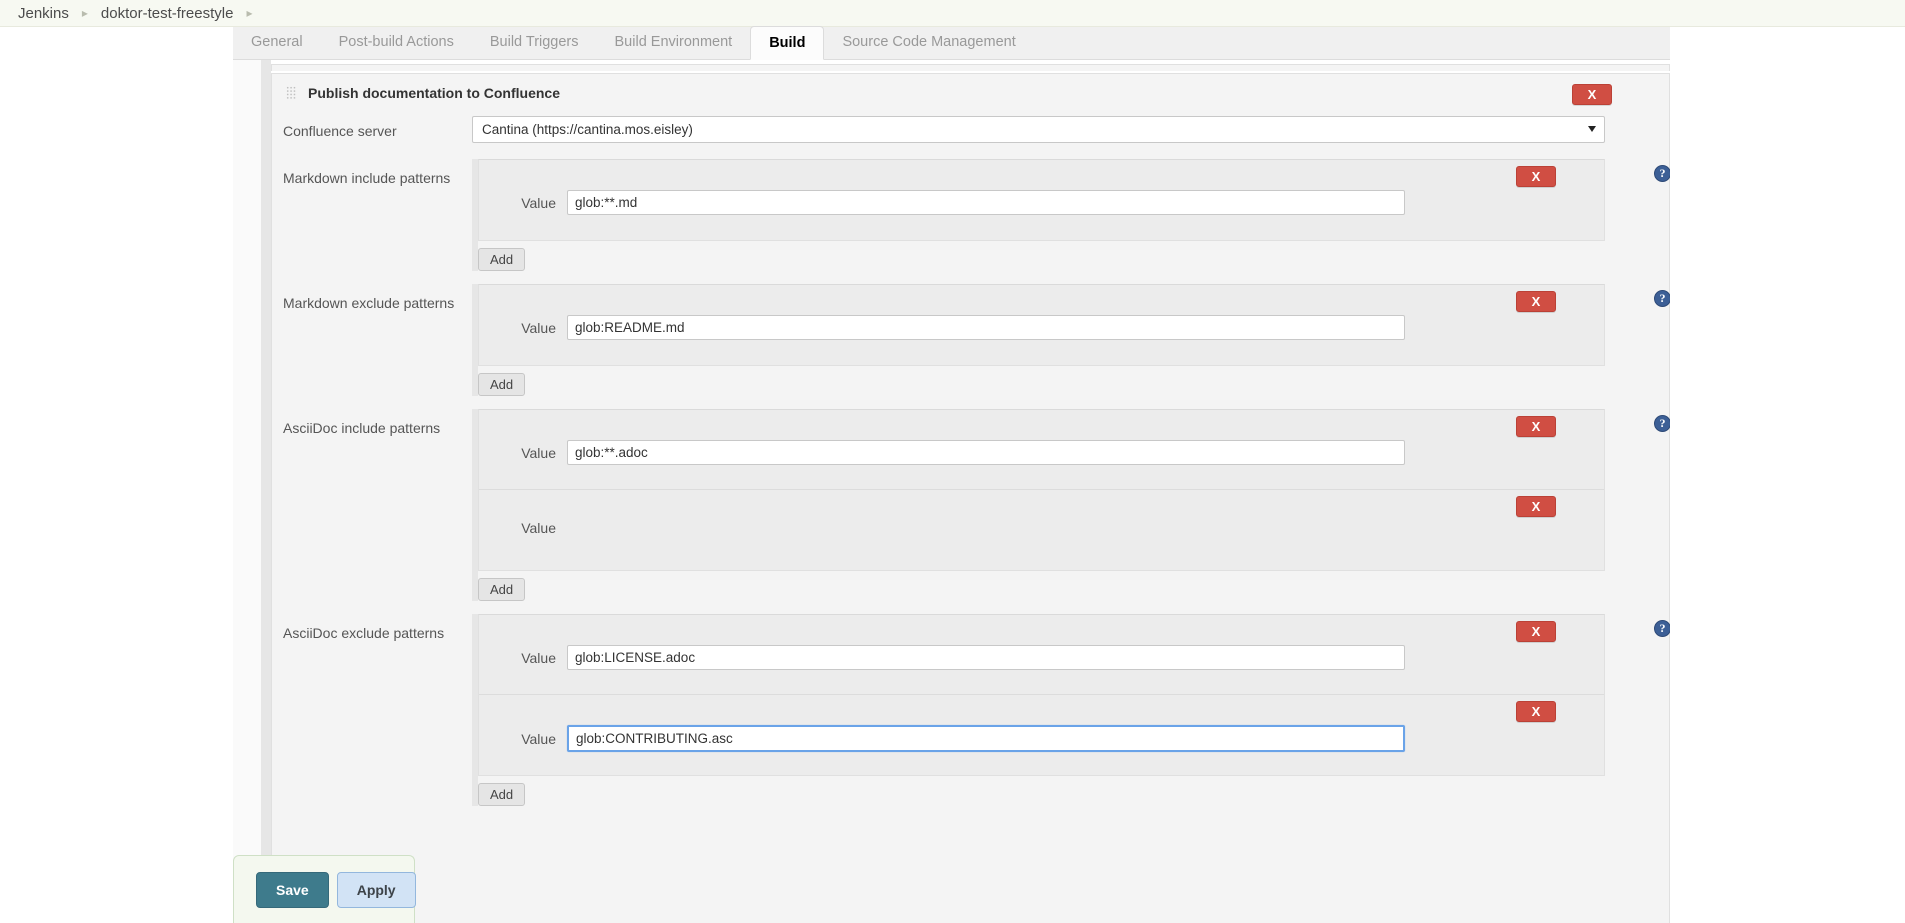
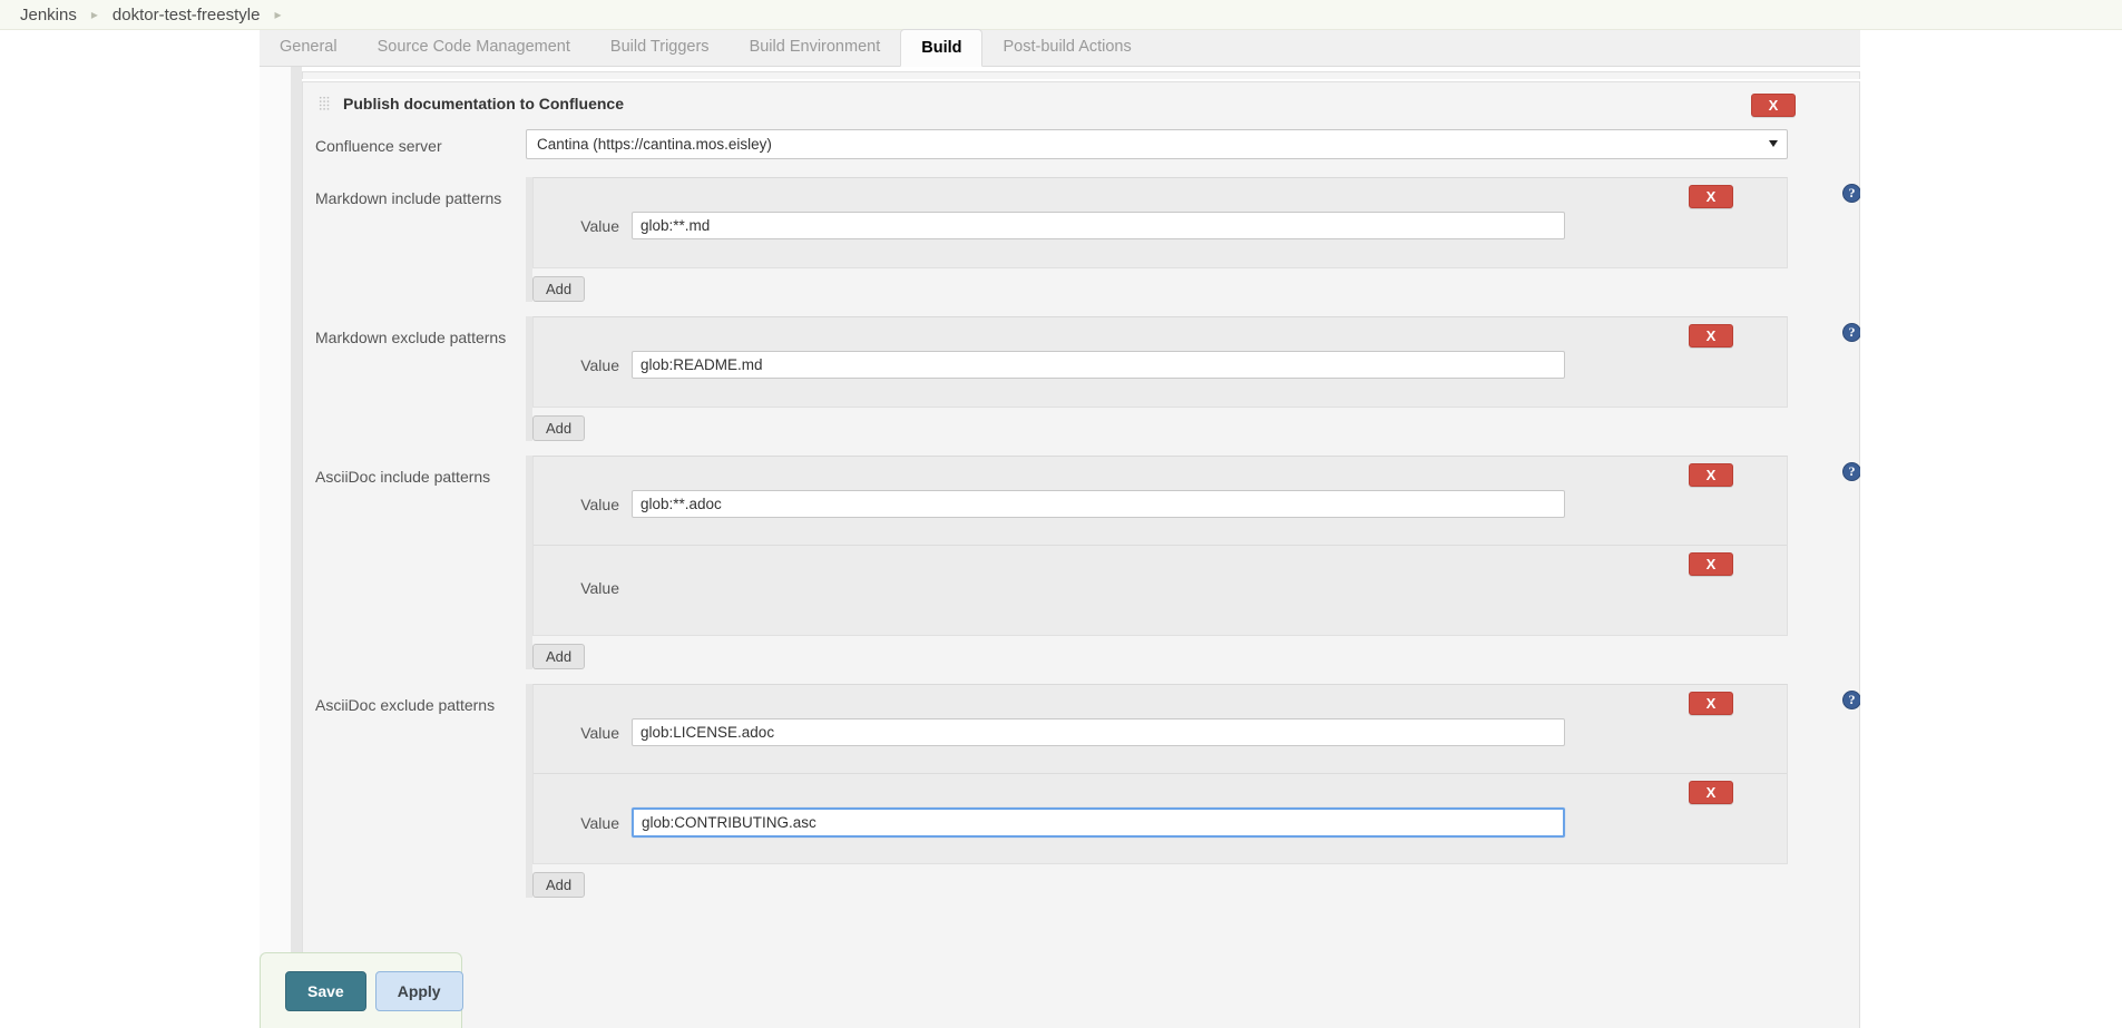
  Jenkins
  ▸
  doktor-test-freestyle
  ▸
  General
- Post-build Actions
+ Source Code Management
  Build Triggers
  Build Environment
  Build
- Source Code Management
+ Post-build Actions
  Publish documentation to Confluence
  X
  Confluence server
  Cantina (https://cantina.mos.eisley)
  Markdown include patterns
  X
  Value
  glob:**.md
  ?
  Add
  Markdown exclude patterns
  X
  Value
  glob:README.md
  ?
  Add
  AsciiDoc include patterns
  X
  Value
  glob:**.adoc
  X
  Value
  ?
  Add
  AsciiDoc exclude patterns
  X
  Value
  glob:LICENSE.adoc
  X
  Value
  glob:CONTRIBUTING.asc
  ?
  Add
  Save
  Apply
